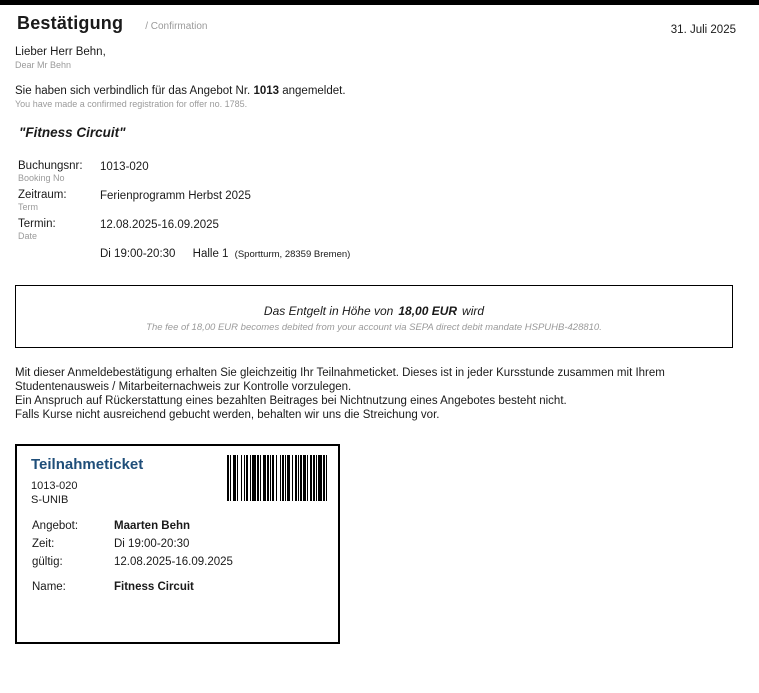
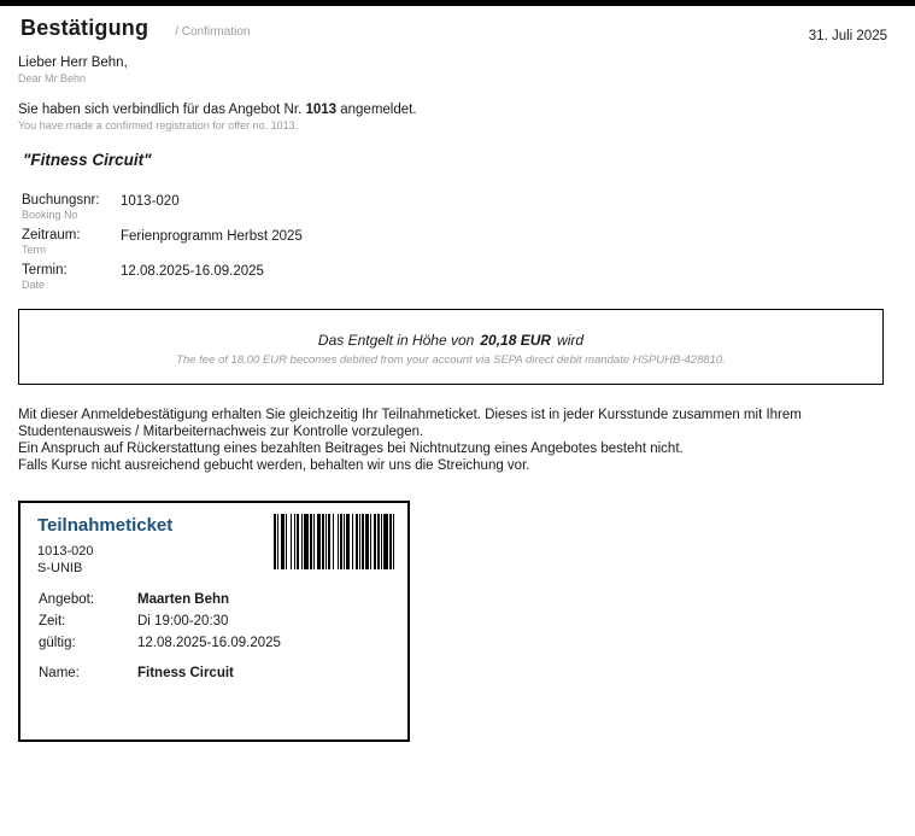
  31. Juli 2025
  Bestätigung
  / Confirmation
  Lieber Herr Behn,
  Dear Mr Behn
  Sie haben sich verbindlich für das Angebot Nr. 1013 angemeldet.
- You have made a confirmed registration for offer no. 1785.
+ You have made a confirmed registration for offer no. 1013.
  "Fitness Circuit"
  Buchungsnr:
  Booking No
  1013-020
  Zeitraum:
  Term
  Ferienprogramm Herbst 2025
  Termin:
  Date
  12.08.2025-16.09.2025
- Di 19:00-20:30 Halle 1 (Sportturm, 28359 Bremen)
- Das Entgelt in Höhe von 18,00 EUR wird
+ Das Entgelt in Höhe von 20,18 EUR wird
  The fee of 18,00 EUR becomes debited from your account via SEPA direct debit mandate HSPUHB-428810.
  Mit dieser Anmeldebestätigung erhalten Sie gleichzeitig Ihr Teilnahmeticket. Dieses ist in jeder Kursstunde zusammen mit Ihrem Studentenausweis / Mitarbeiternachweis zur Kontrolle vorzulegen.
  Ein Anspruch auf Rückerstattung eines bezahlten Beitrages bei Nichtnutzung eines Angebotes besteht nicht.
  Falls Kurse nicht ausreichend gebucht werden, behalten wir uns die Streichung vor.
  Teilnahmeticket
  1013-020
  S-UNIB
  Angebot:
  Maarten Behn
  Zeit:
  Di 19:00-20:30
  gültig:
  12.08.2025-16.09.2025
  Name:
  Fitness Circuit
